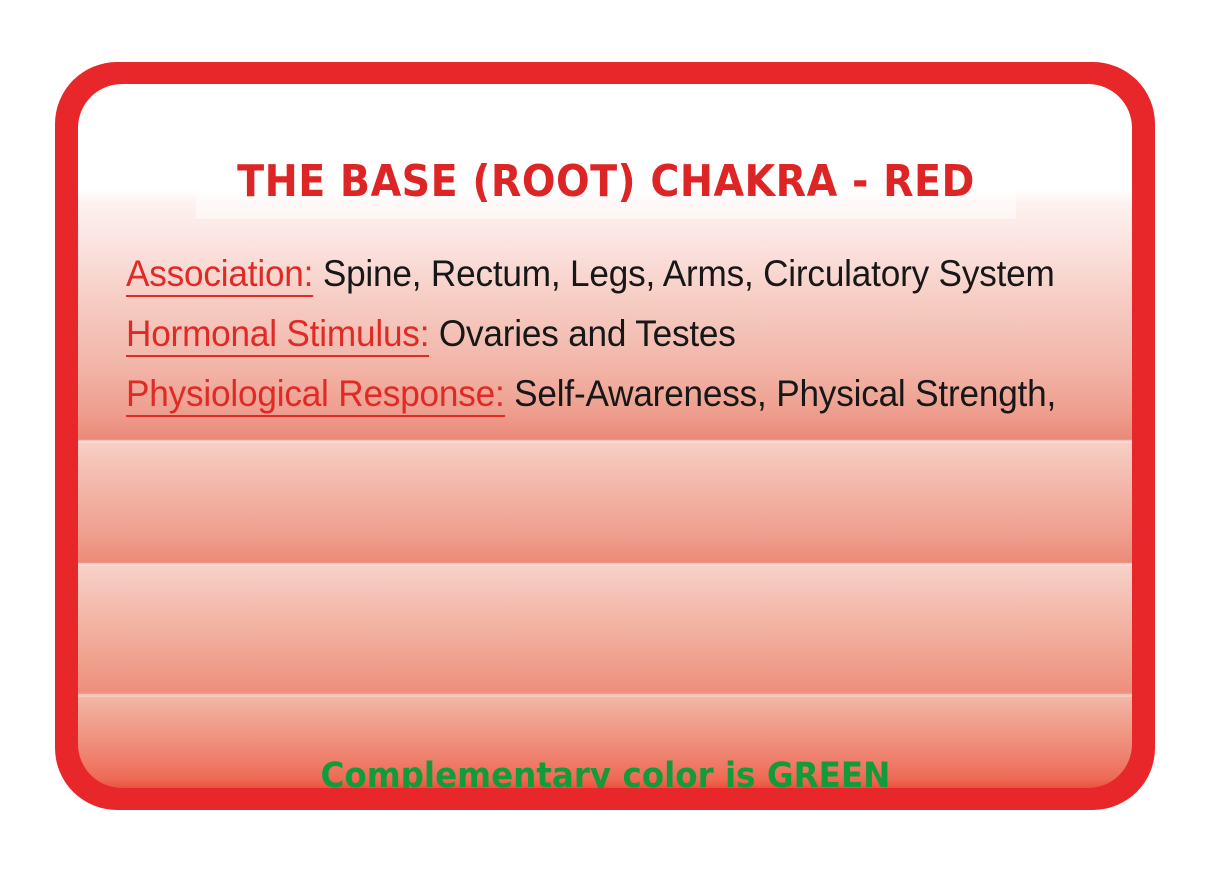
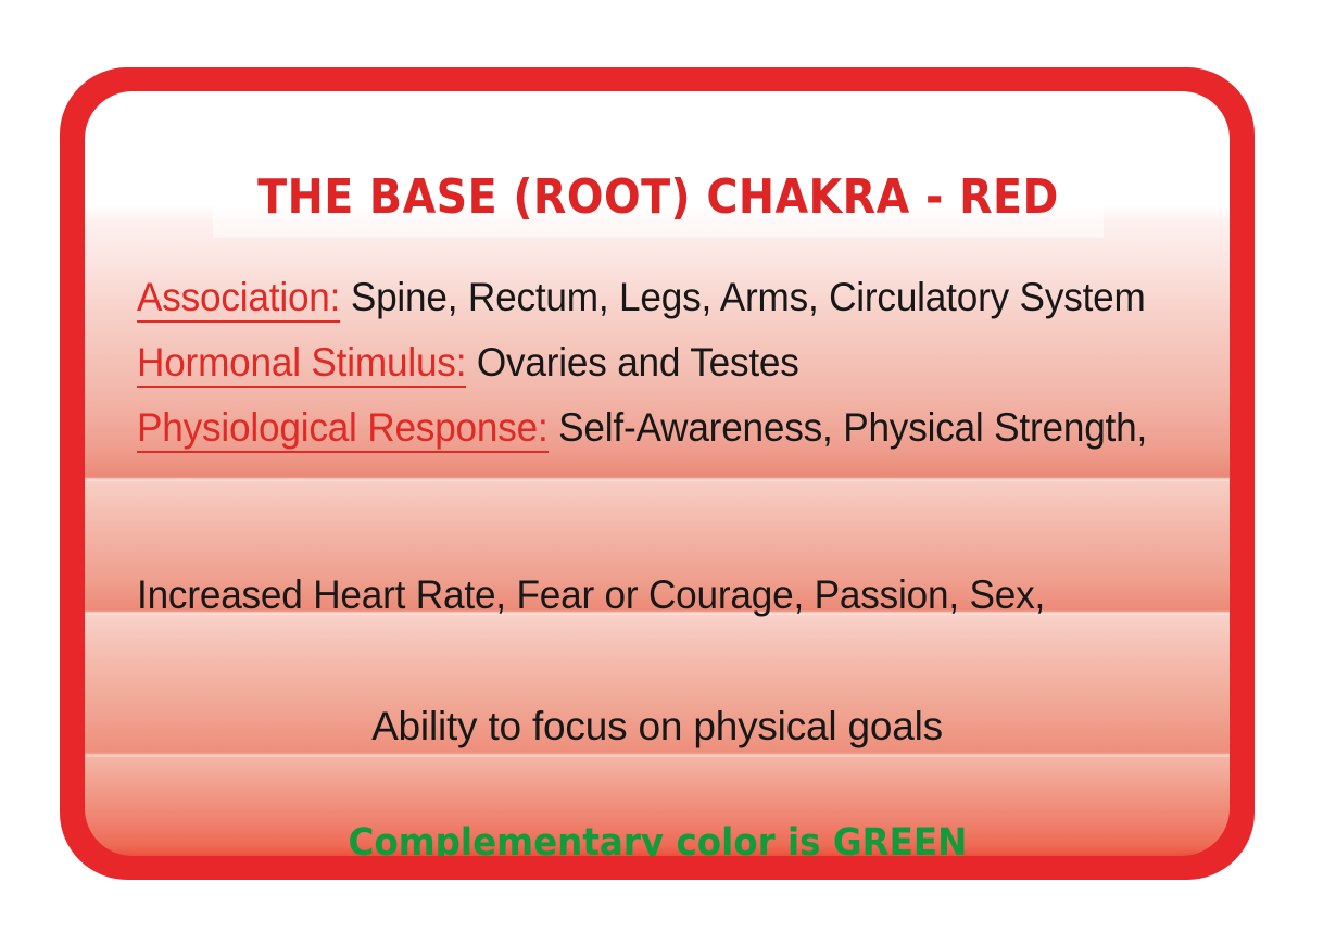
  THE BASE (ROOT) CHAKRA - RED
  Association: Spine, Rectum, Legs, Arms, Circulatory System
  Hormonal Stimulus: Ovaries and Testes
  Physiological Response: Self-Awareness, Physical Strength,
+ Increased Heart Rate, Fear or Courage, Passion, Sex,
+ Ability to focus on physical goals
  Complementary color is GREEN
